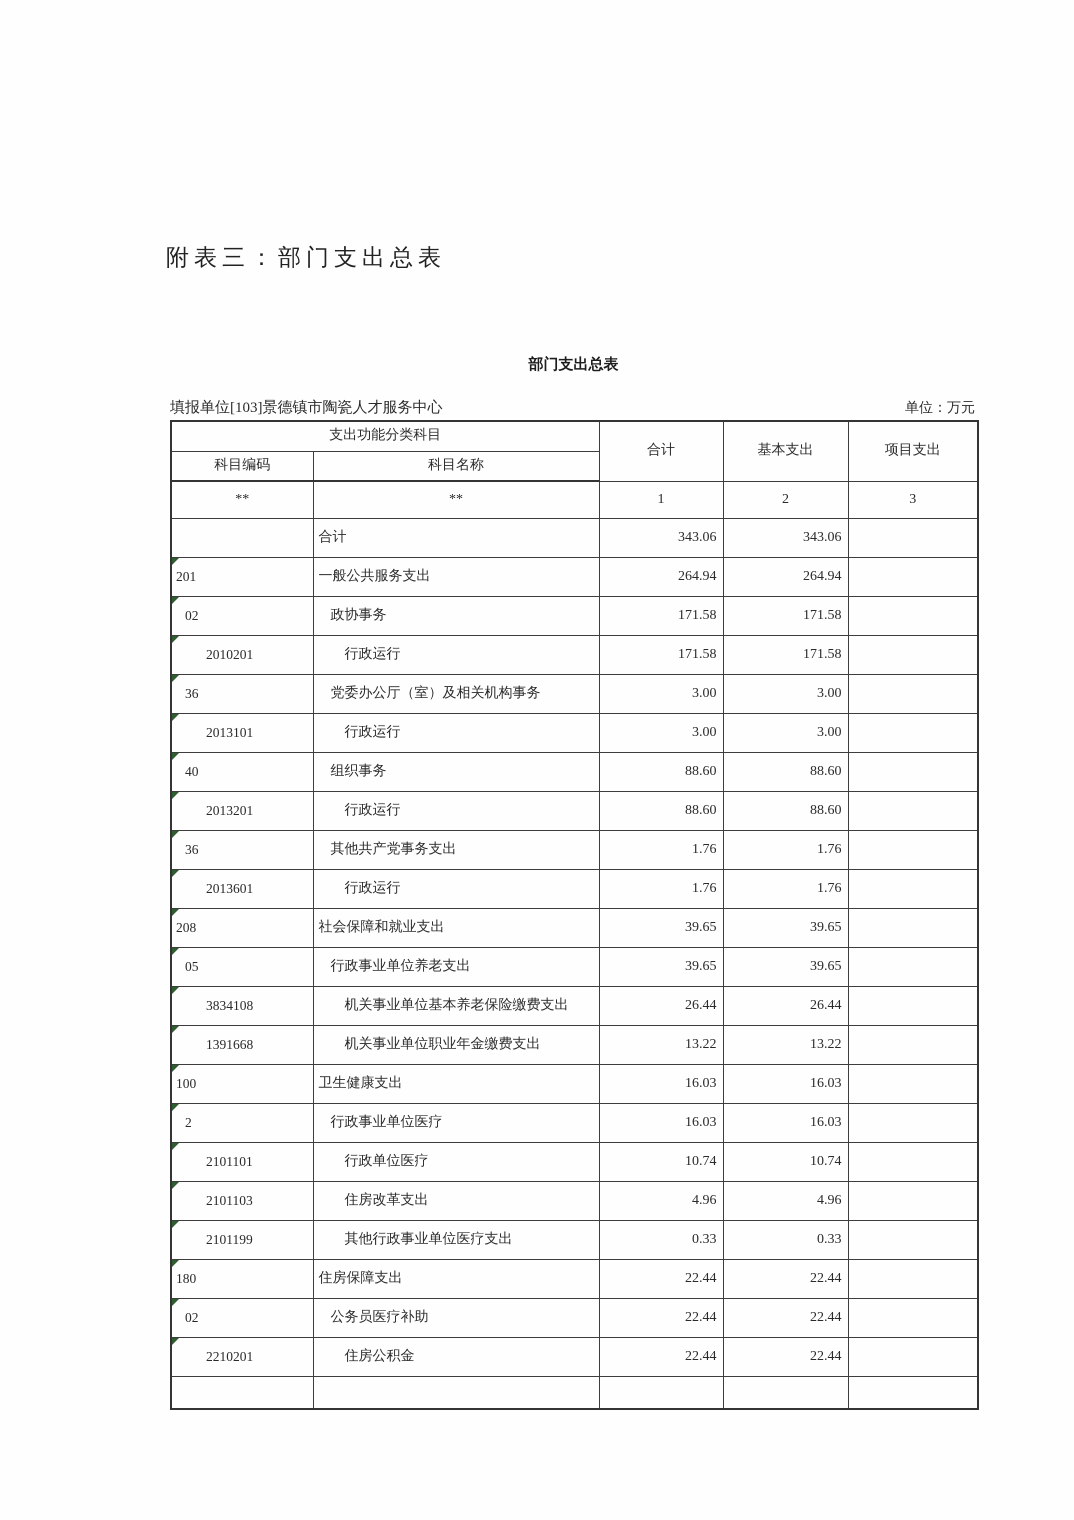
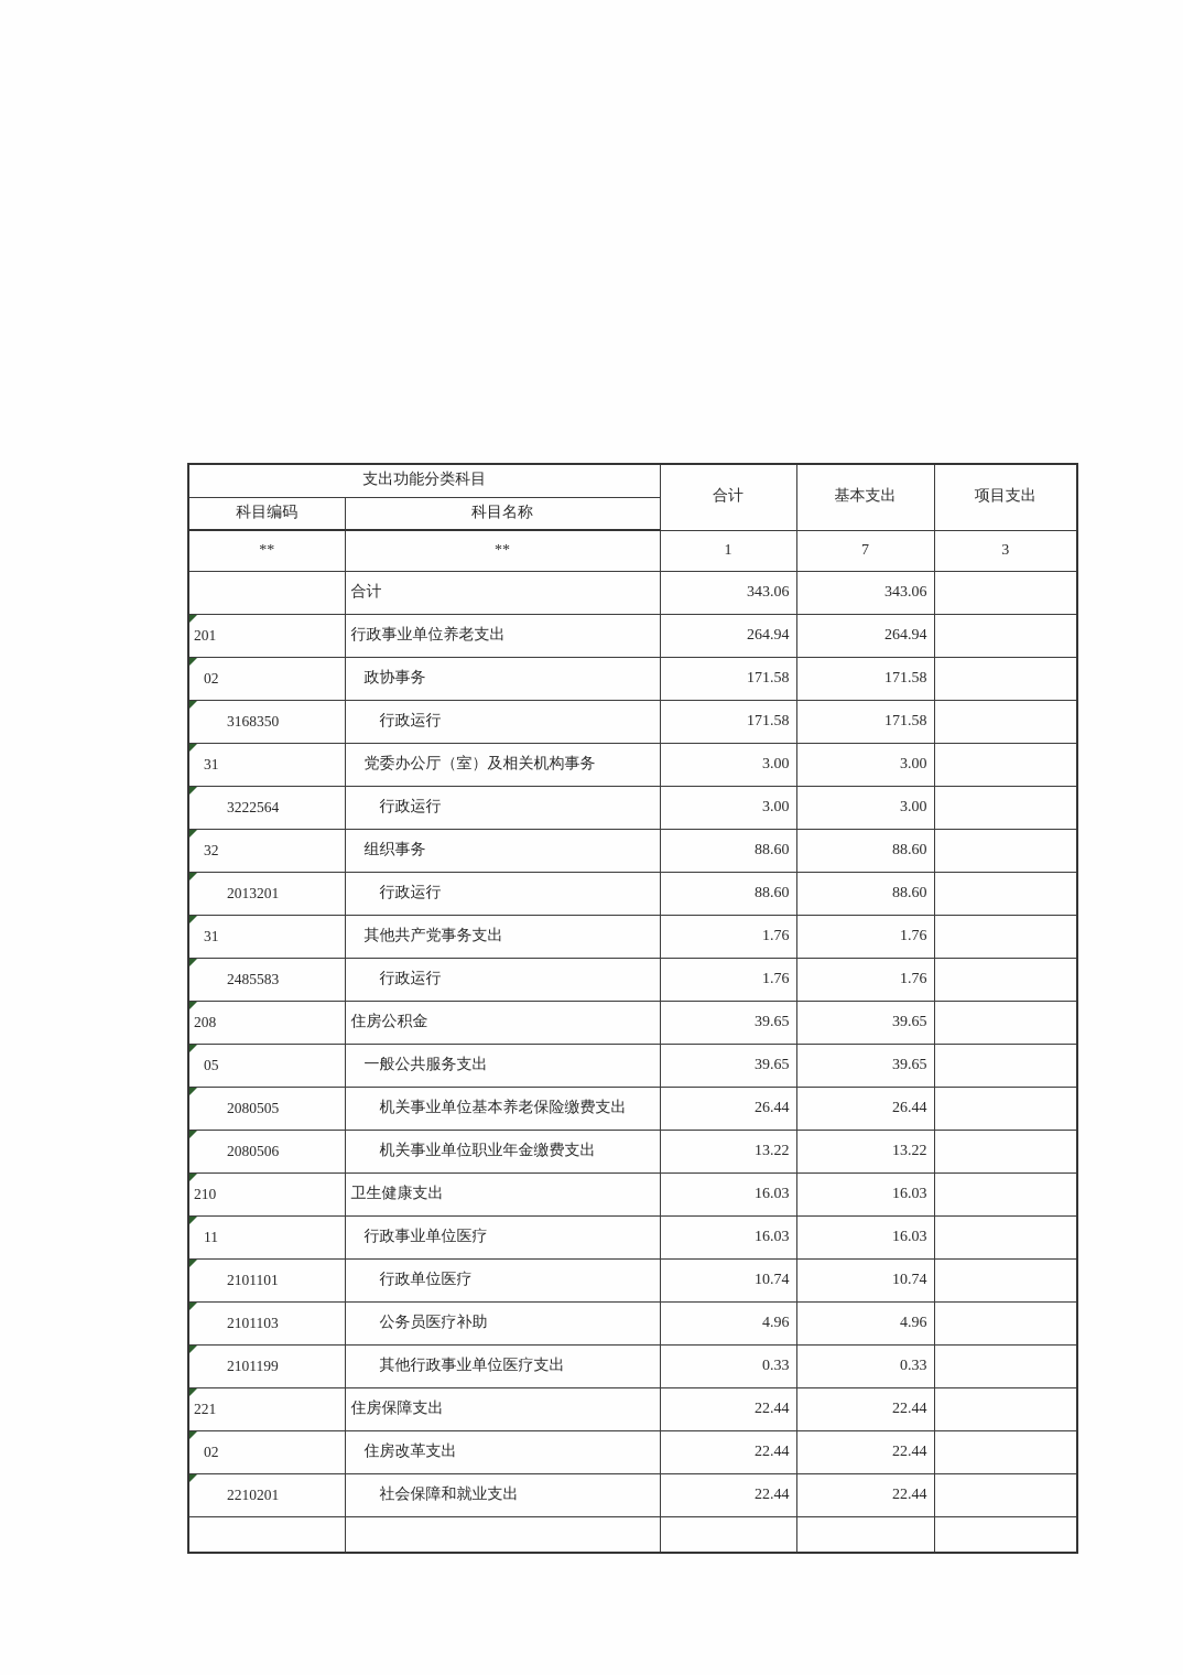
- 附表三：部门支出总表
- 部门支出总表
- 填报单位[103]景德镇市陶瓷人才服务中心
- 单位：万元
  支出功能分类科目	合计	基本支出	项目支出
  科目编码	科目名称
- **	**	1	2	3
+ **	**	1	7	3
  	合计	343.06	343.06
- 201	一般公共服务支出	264.94	264.94
+ 201	行政事业单位养老支出	264.94	264.94
  02	政协事务	171.58	171.58
- 2010201	行政运行	171.58	171.58
+ 3168350	行政运行	171.58	171.58
- 36	党委办公厅（室）及相关机构事务	3.00	3.00
+ 31	党委办公厅（室）及相关机构事务	3.00	3.00
- 2013101	行政运行	3.00	3.00
+ 3222564	行政运行	3.00	3.00
- 40	组织事务	88.60	88.60
+ 32	组织事务	88.60	88.60
  2013201	行政运行	88.60	88.60
- 36	其他共产党事务支出	1.76	1.76
+ 31	其他共产党事务支出	1.76	1.76
- 2013601	行政运行	1.76	1.76
+ 2485583	行政运行	1.76	1.76
- 208	社会保障和就业支出	39.65	39.65
+ 208	住房公积金	39.65	39.65
- 05	行政事业单位养老支出	39.65	39.65
+ 05	一般公共服务支出	39.65	39.65
- 3834108	机关事业单位基本养老保险缴费支出	26.44	26.44
+ 2080505	机关事业单位基本养老保险缴费支出	26.44	26.44
- 1391668	机关事业单位职业年金缴费支出	13.22	13.22
+ 2080506	机关事业单位职业年金缴费支出	13.22	13.22
- 100	卫生健康支出	16.03	16.03
+ 210	卫生健康支出	16.03	16.03
- 2	行政事业单位医疗	16.03	16.03
+ 11	行政事业单位医疗	16.03	16.03
  2101101	行政单位医疗	10.74	10.74
- 2101103	住房改革支出	4.96	4.96
+ 2101103	公务员医疗补助	4.96	4.96
  2101199	其他行政事业单位医疗支出	0.33	0.33
- 180	住房保障支出	22.44	22.44
+ 221	住房保障支出	22.44	22.44
- 02	公务员医疗补助	22.44	22.44
+ 02	住房改革支出	22.44	22.44
- 2210201	住房公积金	22.44	22.44
+ 2210201	社会保障和就业支出	22.44	22.44
